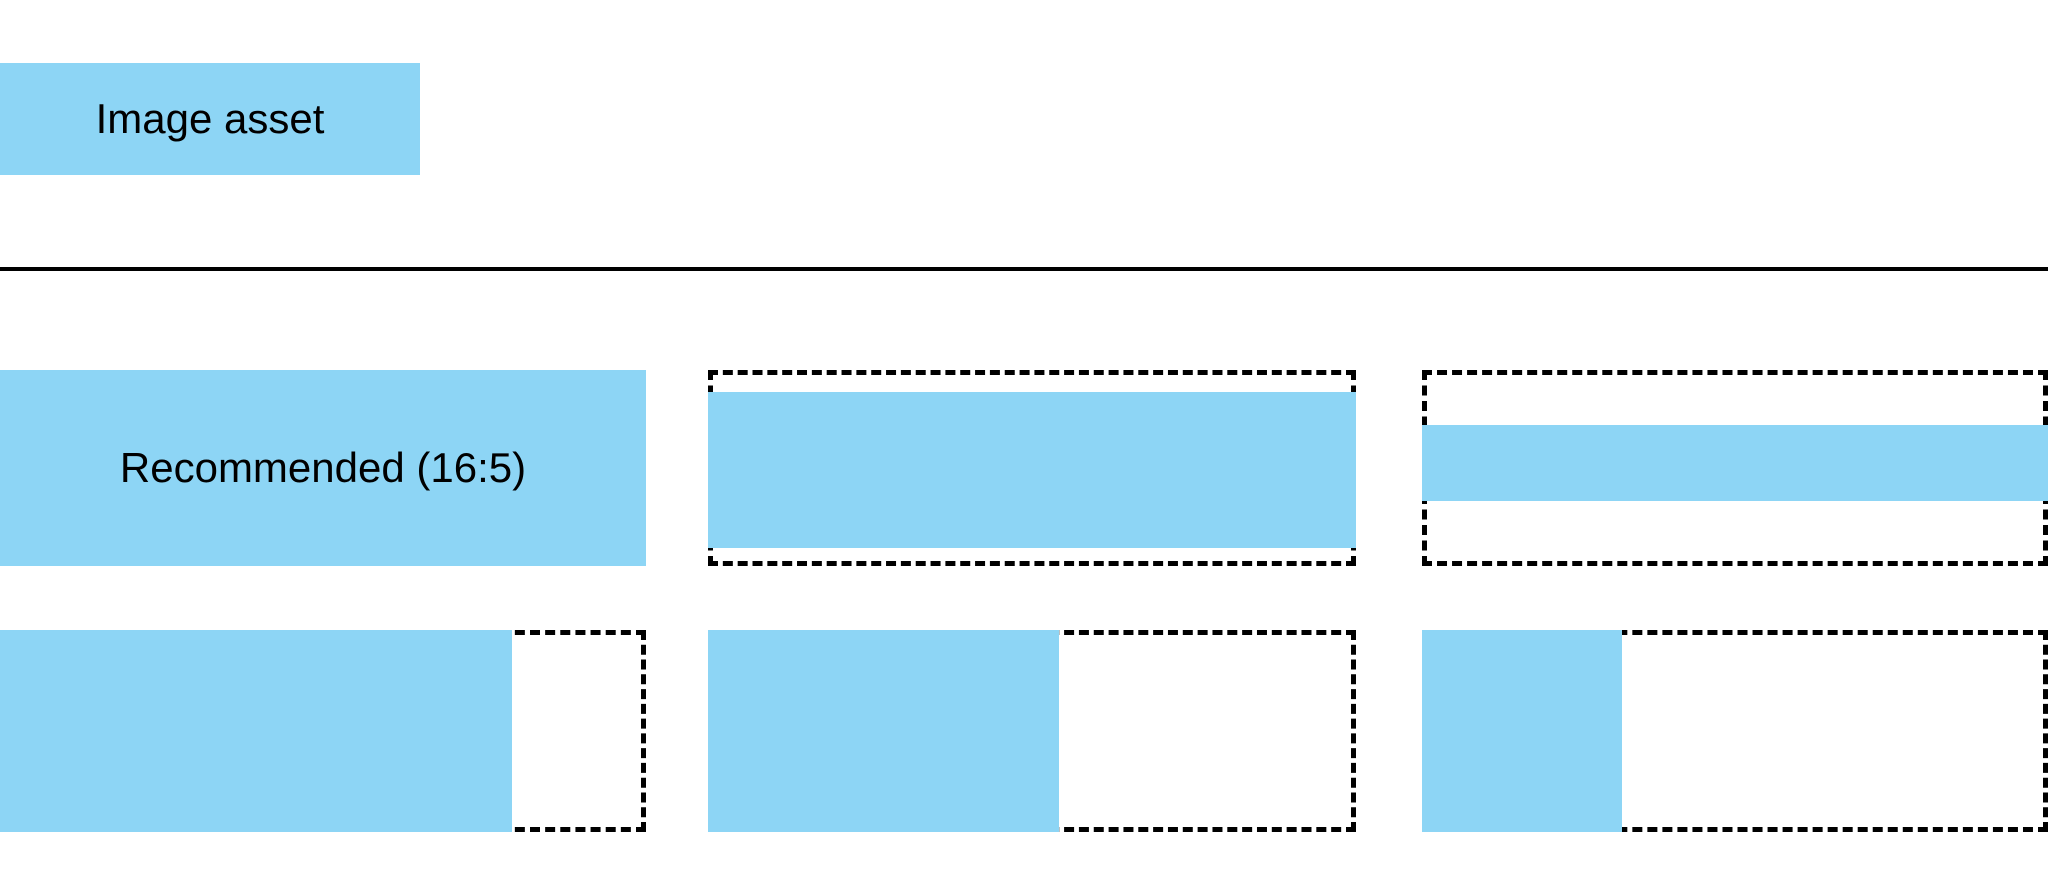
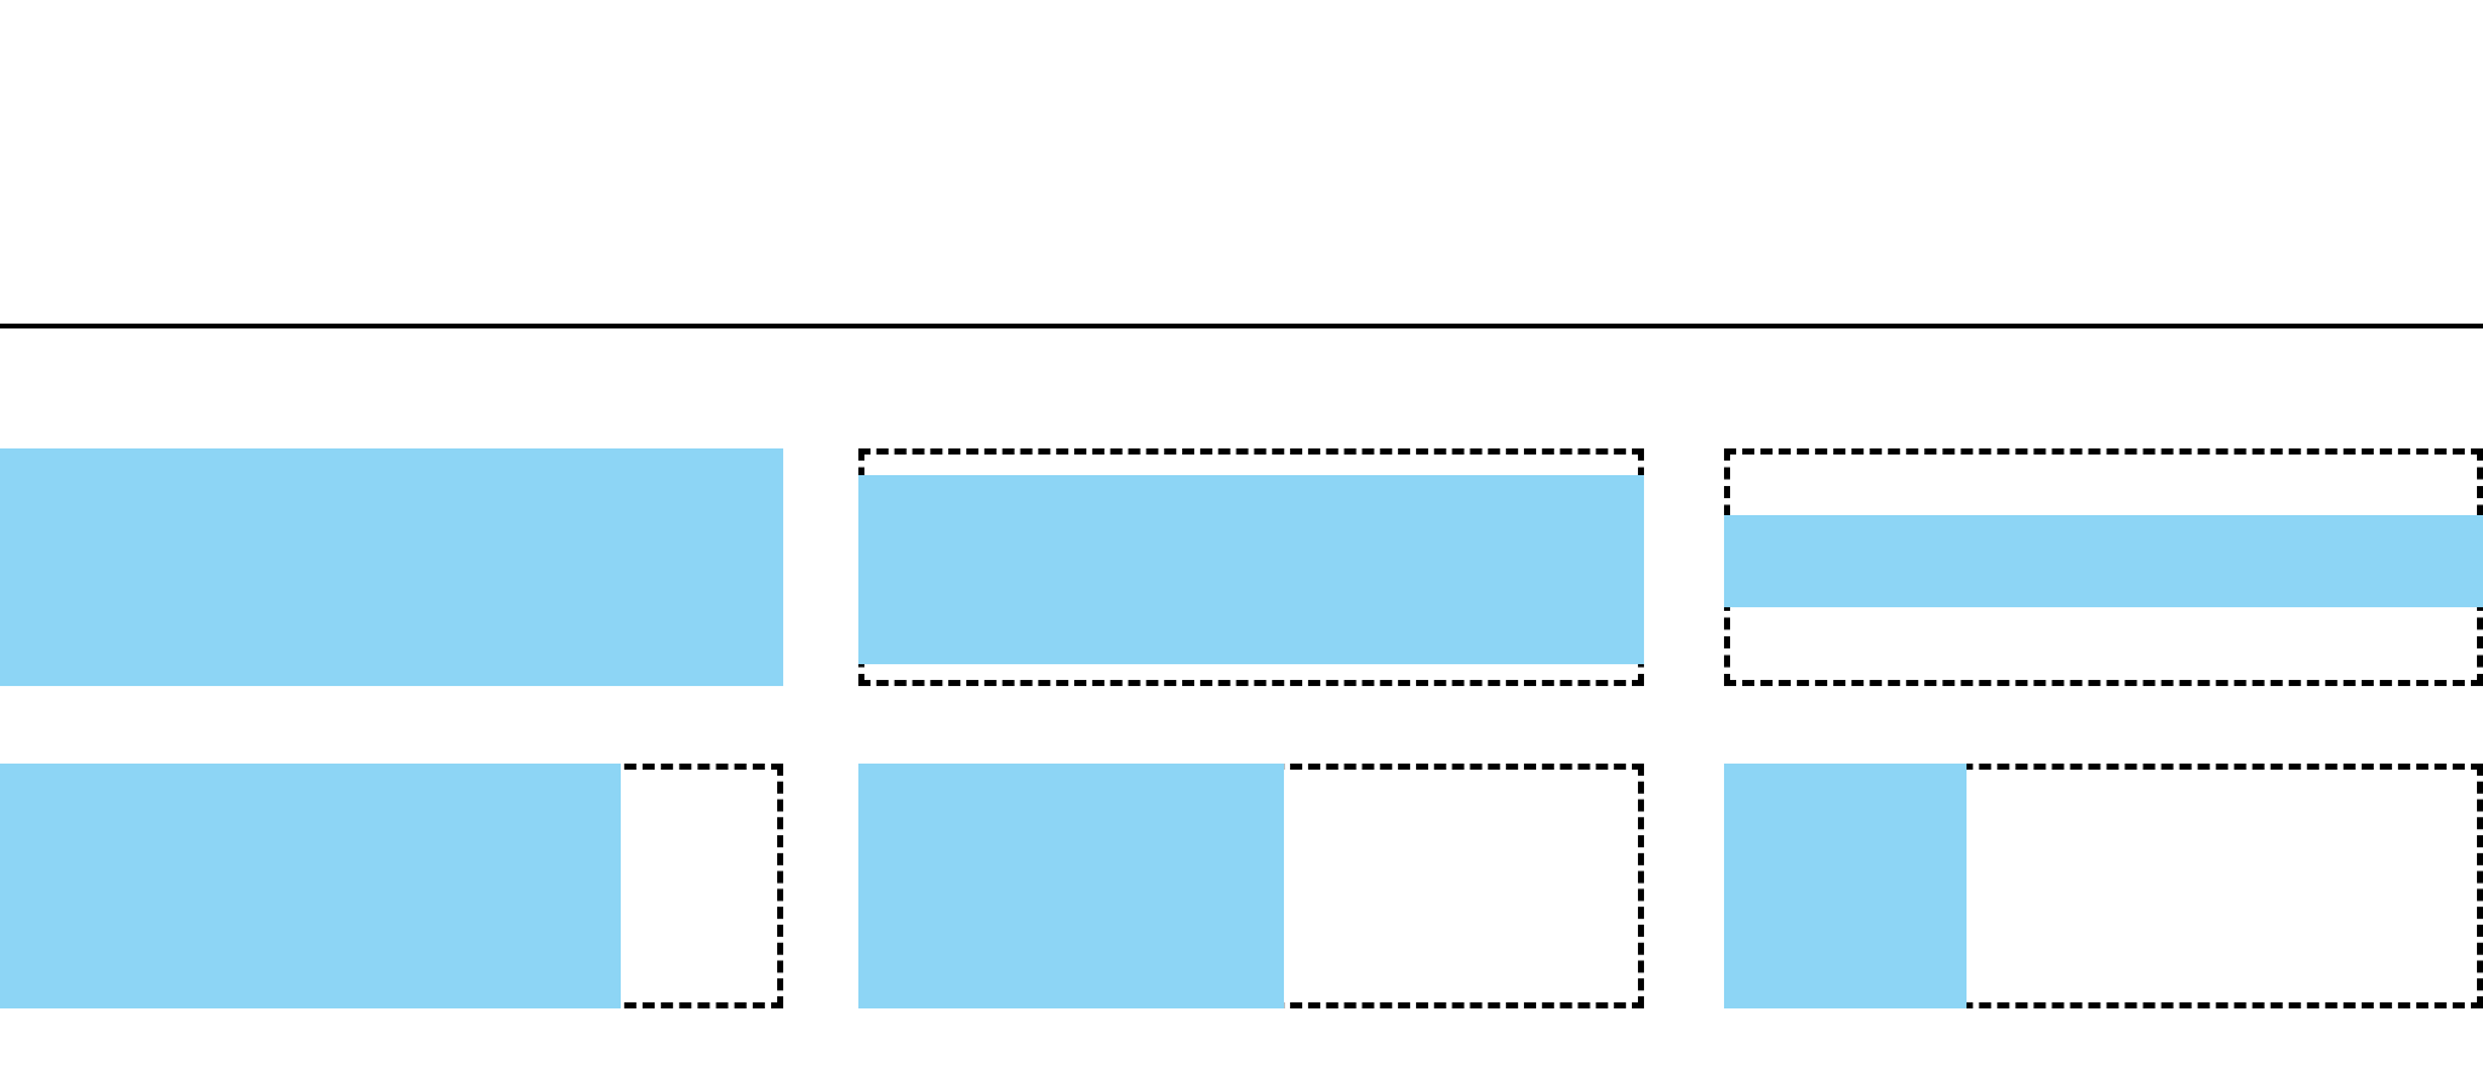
- Image asset
- Recommended (16:5)
